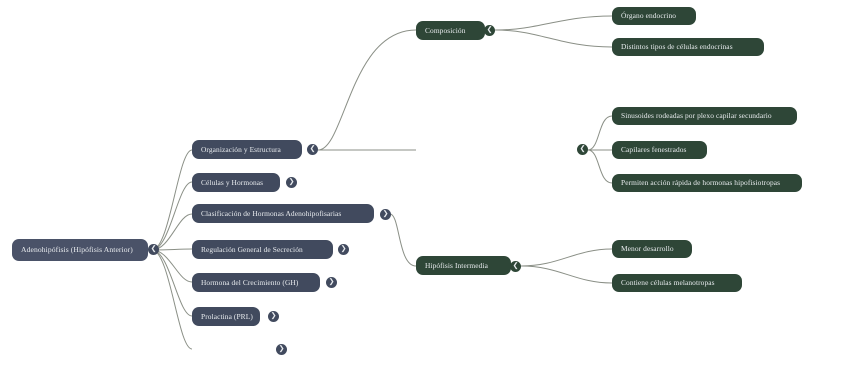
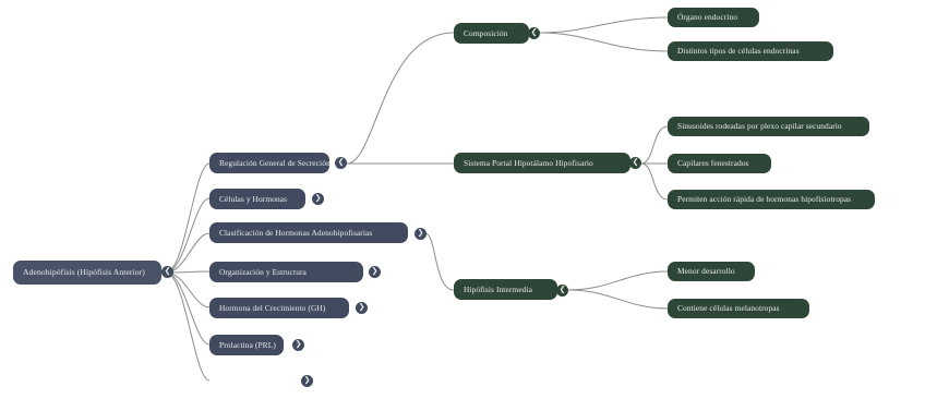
  Adenohipófisis (Hipófisis Anterior)
  ❮
- Organización y Estructura
+ Regulación General de Secreción
  ❮
  Células y Hormonas
  ❯
  Clasificación de Hormonas Adenohipofisarias
  ❯
- Regulación General de Secreción
+ Organización y Estructura
  ❯
  Hormona del Crecimiento (GH)
  ❯
  Prolactina (PRL)
  ❯
  ❯
  Composición
  ❮
+ Sistema Portal Hipotálamo Hipofisario
  ❮
  Hipófisis Intermedia
  ❮
  Órgano endocrino
  Distintos tipos de células endocrinas
  Sinusoides rodeadas por plexo capilar secundario
  Capilares fenestrados
  Permiten acción rápida de hormonas hipofisiotropas
  Menor desarrollo
  Contiene células melanotropas
